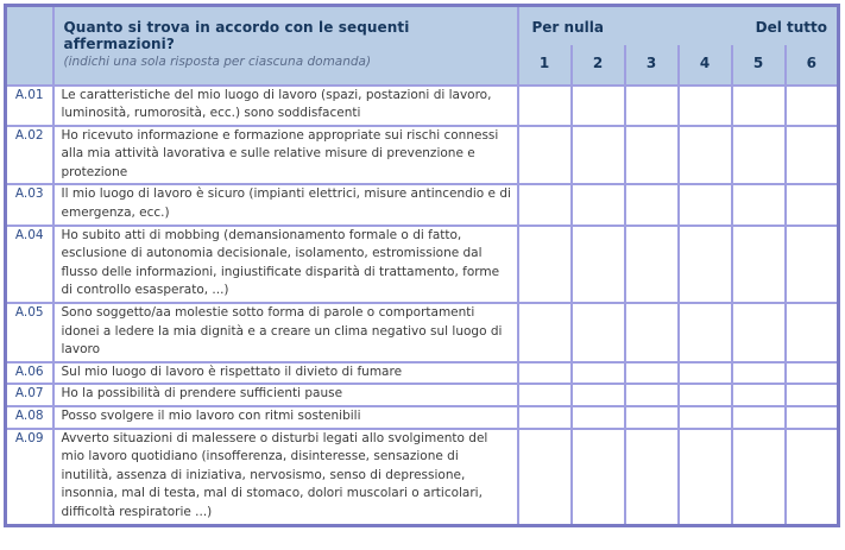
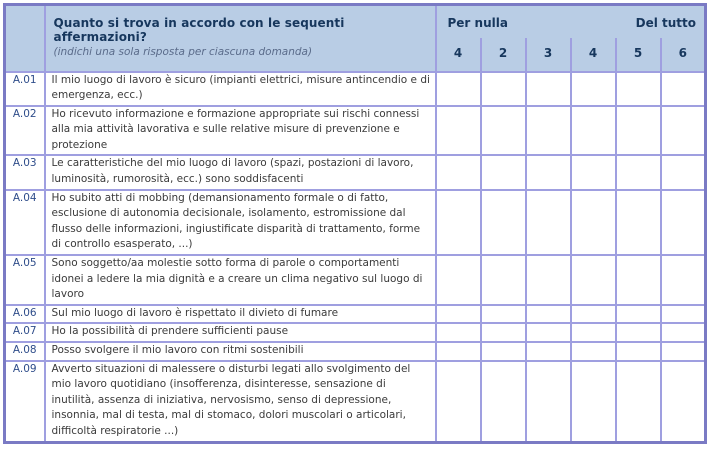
  	Quanto si trova in accordo con le sequenti affermazioni? (indichi una sola risposta per ciascuna domanda)	Per nulla Del tutto
- 1	2	3	4	5	6
+ 4	2	3	4	5	6
- A.01	Le caratteristiche del mio luogo di lavoro (spazi, postazioni di lavoro, luminosità, rumorosità, ecc.) sono soddisfacenti
+ A.01	Il mio luogo di lavoro è sicuro (impianti elettrici, misure antincendio e di emergenza, ecc.)
  A.02	Ho ricevuto informazione e formazione appropriate sui rischi connessi alla mia attività lavorativa e sulle relative misure di prevenzione e protezione
- A.03	Il mio luogo di lavoro è sicuro (impianti elettrici, misure antincendio e di emergenza, ecc.)
+ A.03	Le caratteristiche del mio luogo di lavoro (spazi, postazioni di lavoro, luminosità, rumorosità, ecc.) sono soddisfacenti
  A.04	Ho subito atti di mobbing (demansionamento formale o di fatto, esclusione di autonomia decisionale, isolamento, estromissione dal flusso delle informazioni, ingiustificate disparità di trattamento, forme di controllo esasperato, ...)
  A.05	Sono soggetto/aa molestie sotto forma di parole o comportamenti idonei a ledere la mia dignità e a creare un clima negativo sul luogo di lavoro
  A.06	Sul mio luogo di lavoro è rispettato il divieto di fumare
  A.07	Ho la possibilità di prendere sufficienti pause
  A.08	Posso svolgere il mio lavoro con ritmi sostenibili
  A.09	Avverto situazioni di malessere o disturbi legati allo svolgimento del mio lavoro quotidiano (insofferenza, disinteresse, sensazione di inutilità, assenza di iniziativa, nervosismo, senso di depressione, insonnia, mal di testa, mal di stomaco, dolori muscolari o articolari, difficoltà respiratorie ...)
